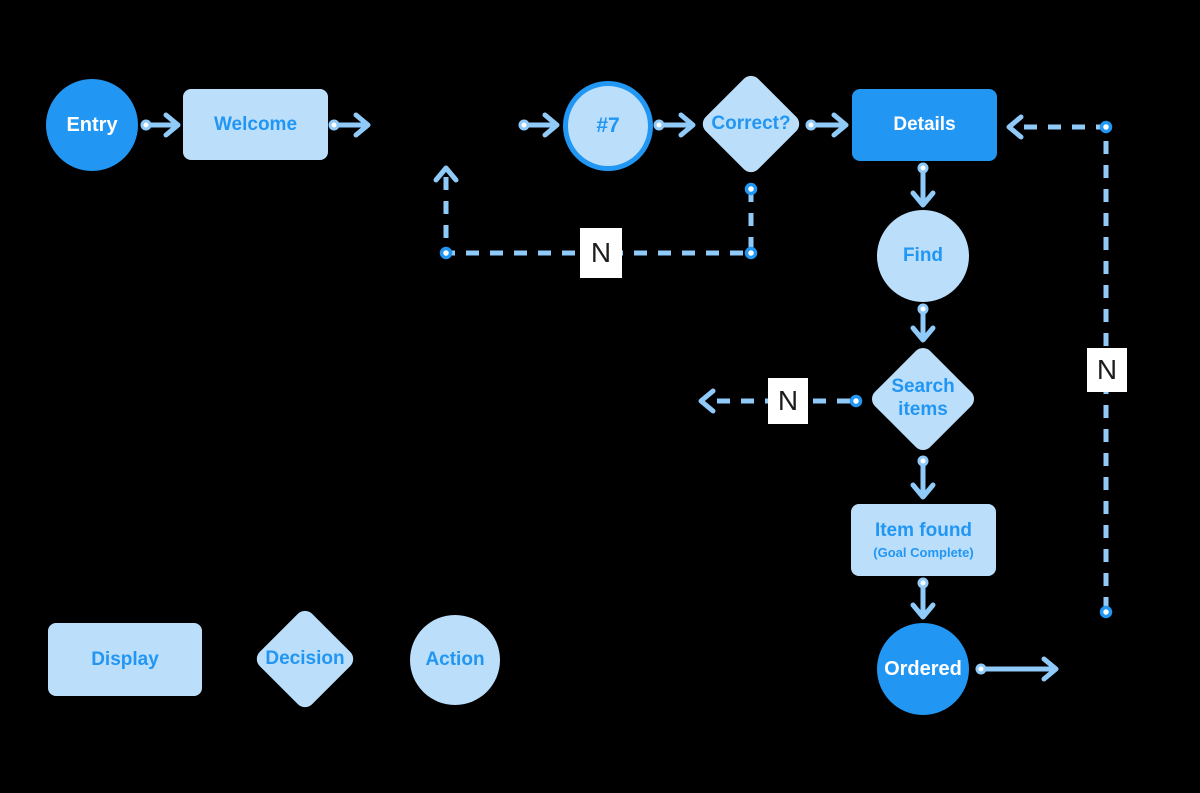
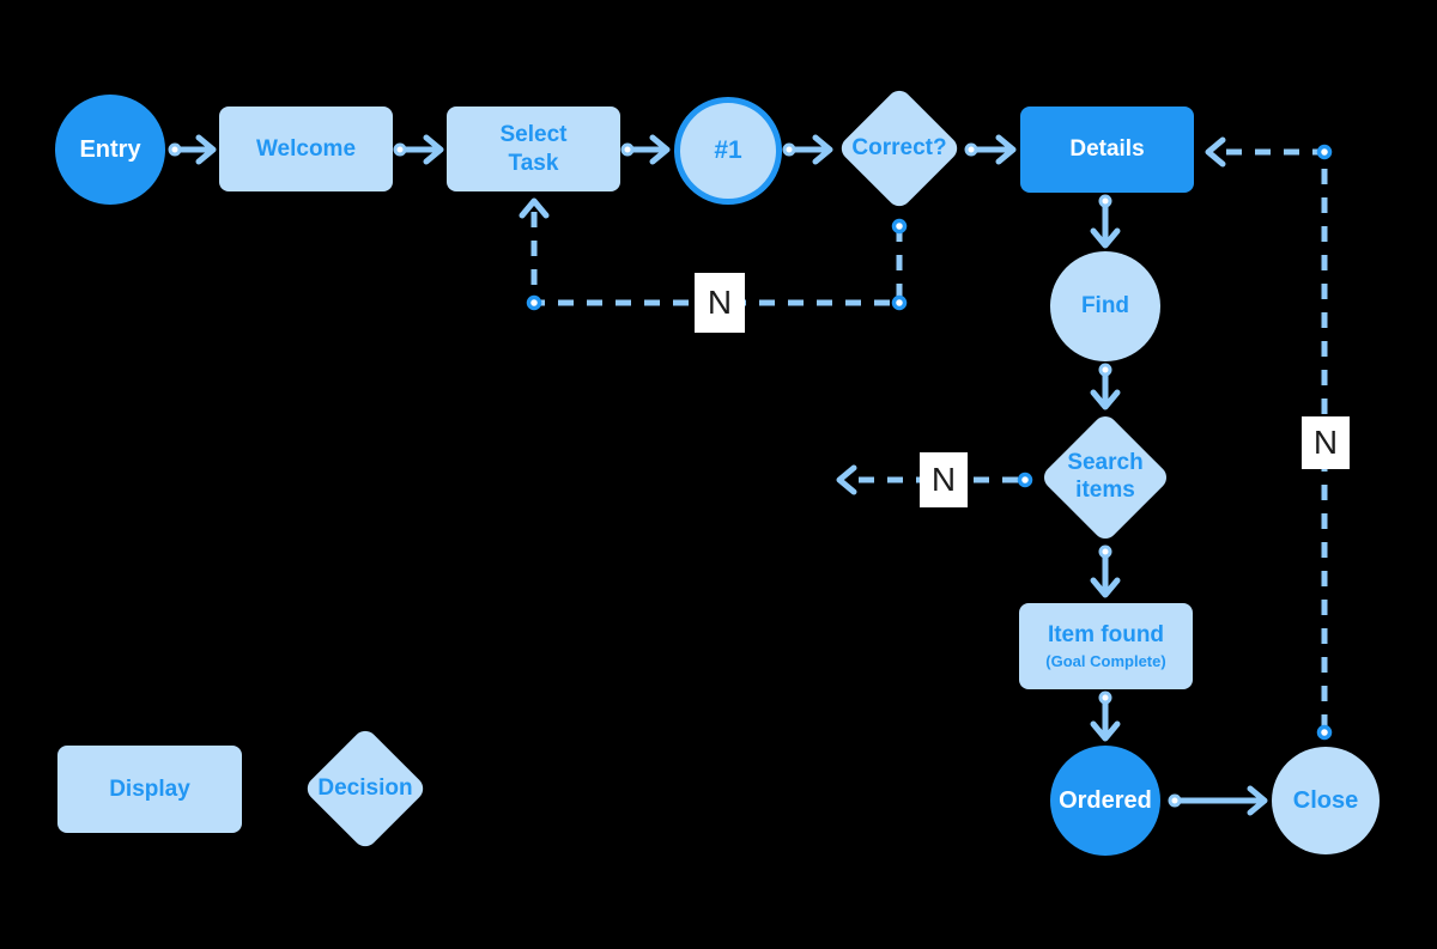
  Entry
  Welcome
+ Select
+ Task
- #7
+ #1
  Correct?
  Details
  Find
  Search
  items
  Item found
  (Goal Complete)
  Ordered
+ Close
  N
  N
  N
  Display
  Decision
- Action
